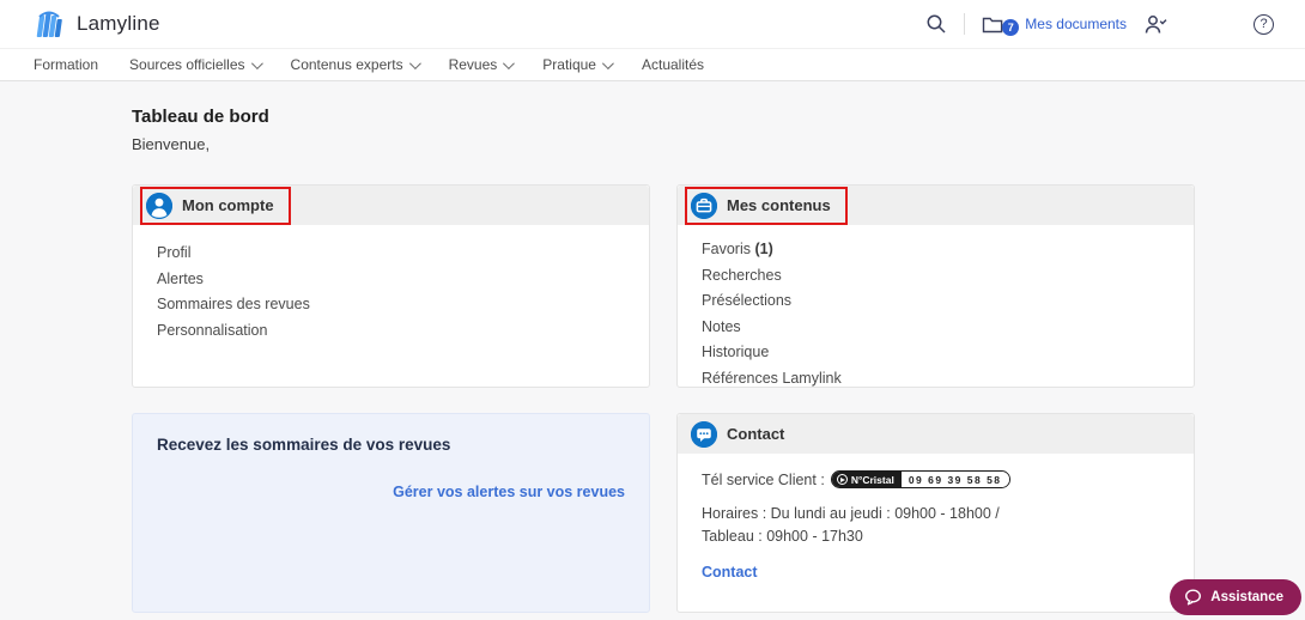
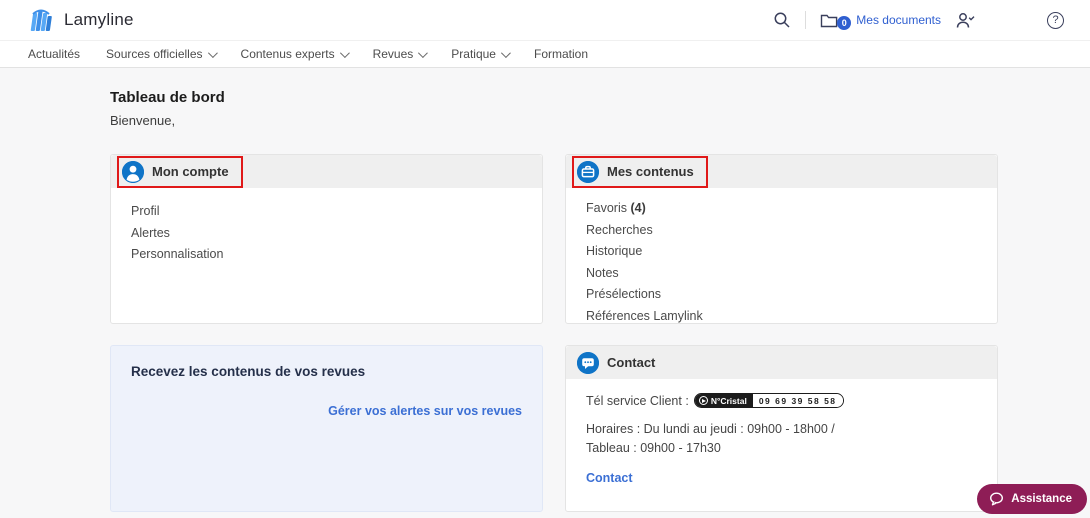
  Lamyline
- 7
+ 0
  Mes documents
  ?
- Formation
+ Actualités
  Sources officielles
  Contenus experts
  Revues
  Pratique
- Actualités
+ Formation
  Tableau de bord
  Bienvenue,
  Mon compte
  Profil
  Alertes
- Sommaires des revues
  Personnalisation
  Mes contenus
- Favoris (1)
+ Favoris (4)
  Recherches
- Présélections
+ Historique
  Notes
- Historique
+ Présélections
  Références Lamylink
- Recevez les sommaires de vos revues
+ Recevez les contenus de vos revues
  Gérer vos alertes sur vos revues
  Contact
  Tél service Client :
  N°Cristal
  09 69 39 58 58
  Horaires : Du lundi au jeudi : 09h00 - 18h00 /
  Tableau : 09h00 - 17h30
  Contact
  Assistance
